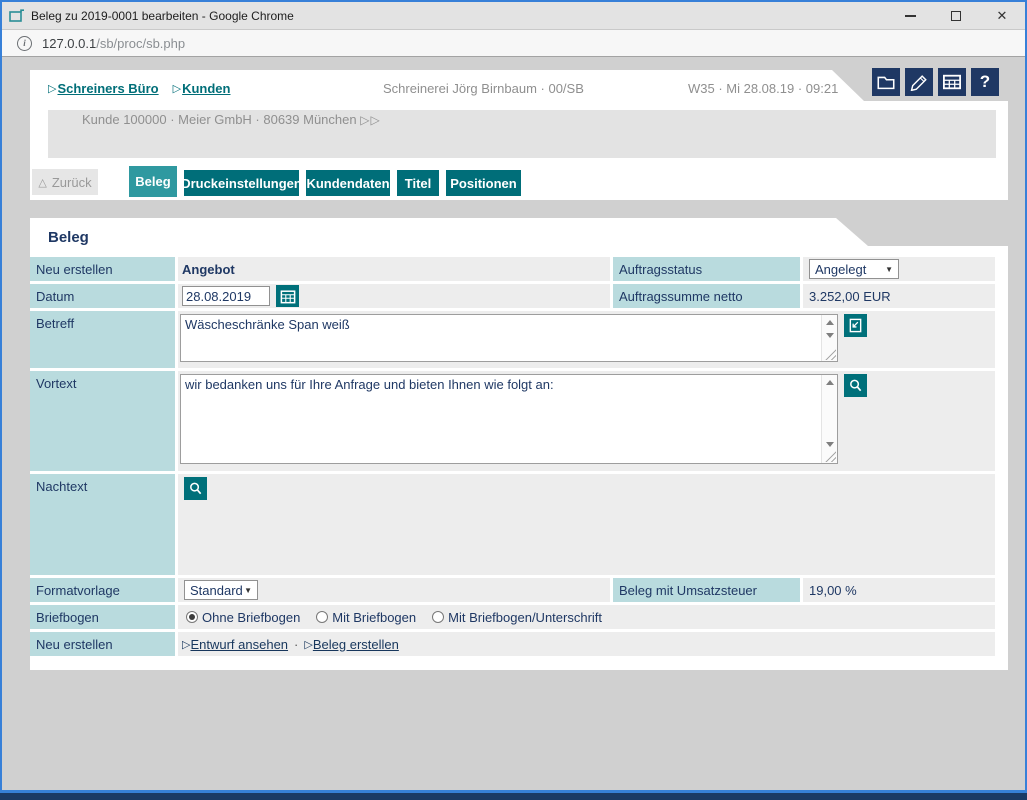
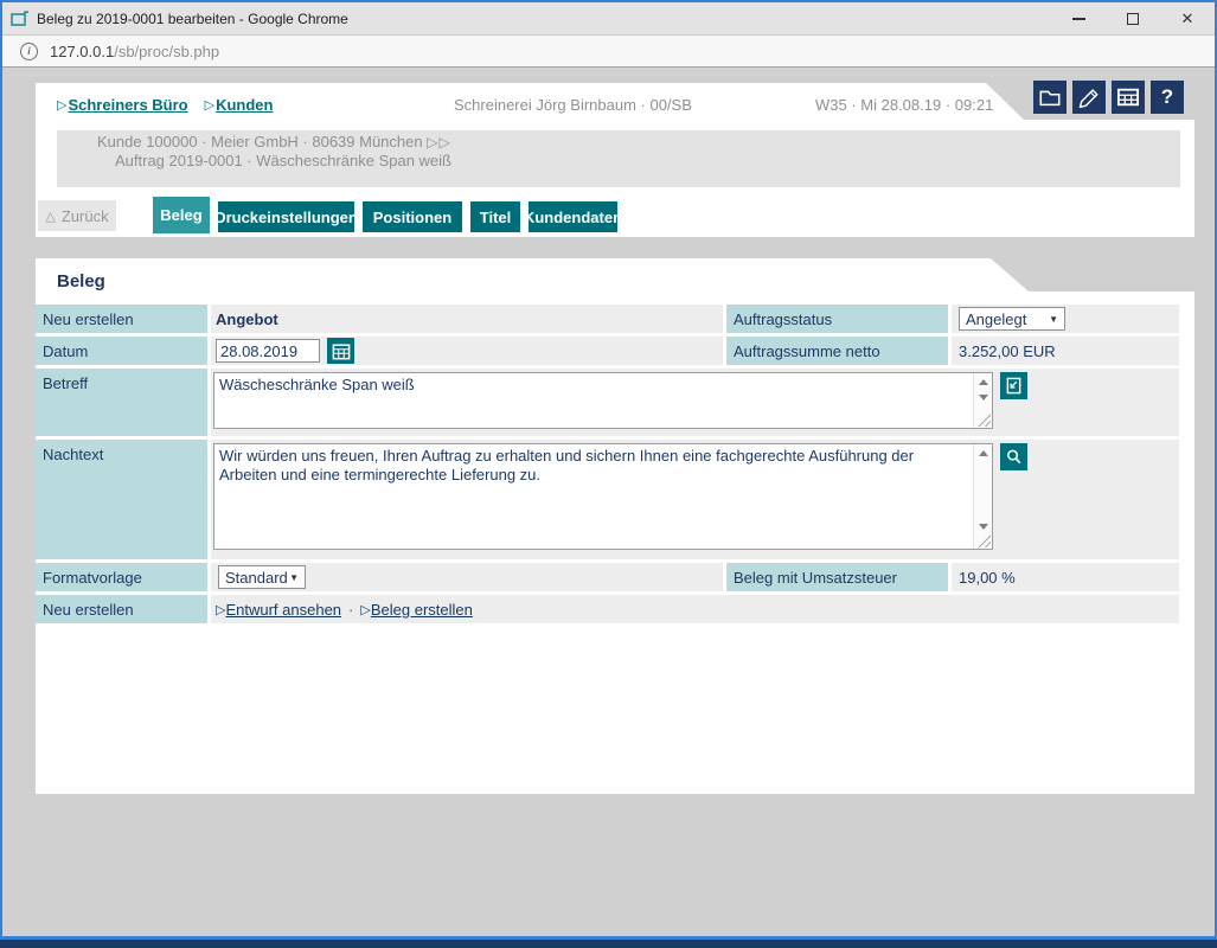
  Beleg zu 2019-0001 bearbeiten - Google Chrome
  ✕
  i
  127.0.0.1/sb/proc/sb.php
  ?
  ▷
  Schreiners Büro
  ▷
  Kunden
  Schreinerei Jörg Birnbaum · 00/SB
  W35 · Mi 28.08.19 · 09:21
  Kunde 100000 · Meier GmbH · 80639 München ▷▷
+ Auftrag 2019-0001 · Wäscheschränke Span weiß
  △
  Zurück
  Beleg
  Druckeinstellungen
- Kundendaten
+ Positionen
  Titel
- Positionen
+ Kundendaten
  Beleg
  Neu erstellen
  Angebot
  Auftragsstatus
  Angelegt
  ▼
  Datum
  28.08.2019
  Auftragssumme netto
  3.252,00 EUR
  Betreff
  Wäscheschränke Span weiß
- Vortext
- wir bedanken uns für Ihre Anfrage und bieten Ihnen wie folgt an:
  Nachtext
+ Wir würden uns freuen, Ihren Auftrag zu erhalten und sichern Ihnen eine fachgerechte Ausführung der Arbeiten und eine termingerechte Lieferung zu.
  Formatvorlage
  Standard
  ▼
  Beleg mit Umsatzsteuer
  19,00 %
- Briefbogen
- Ohne Briefbogen
- Mit Briefbogen
- Mit Briefbogen/Unterschrift
  Neu erstellen
  ▷
  Entwurf ansehen
  ·
  ▷
  Beleg erstellen
